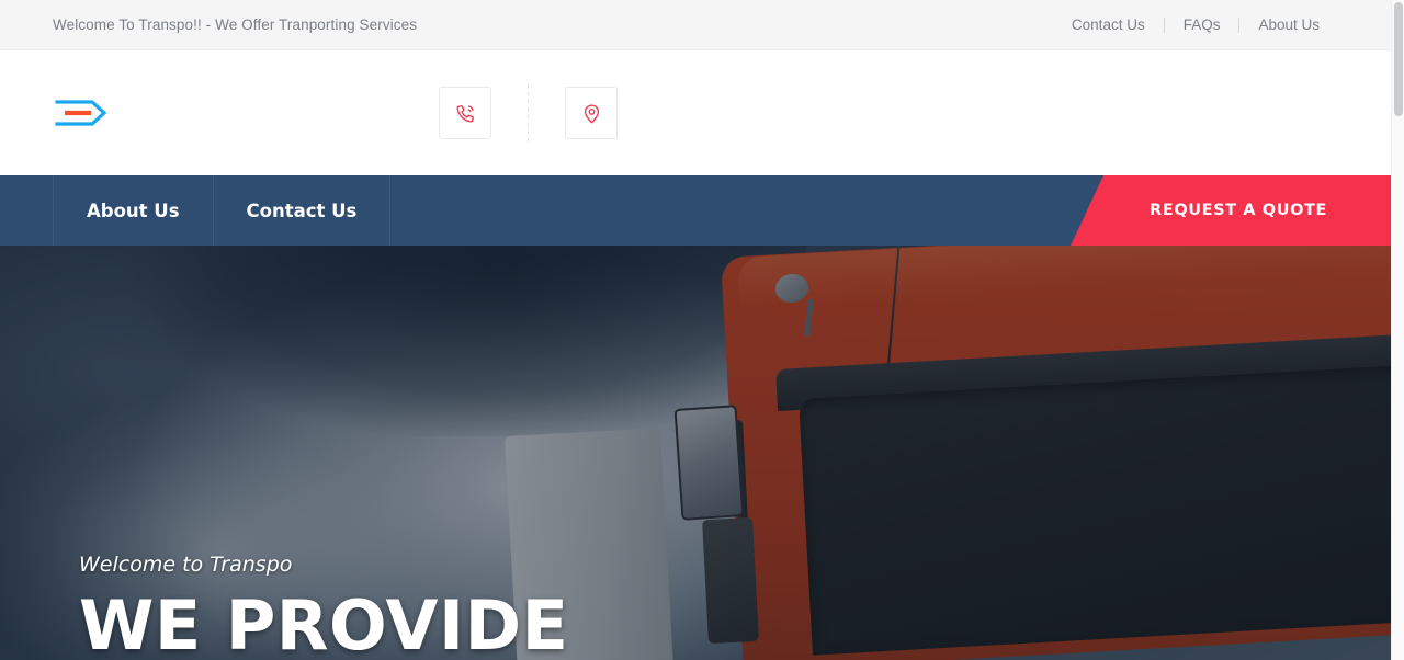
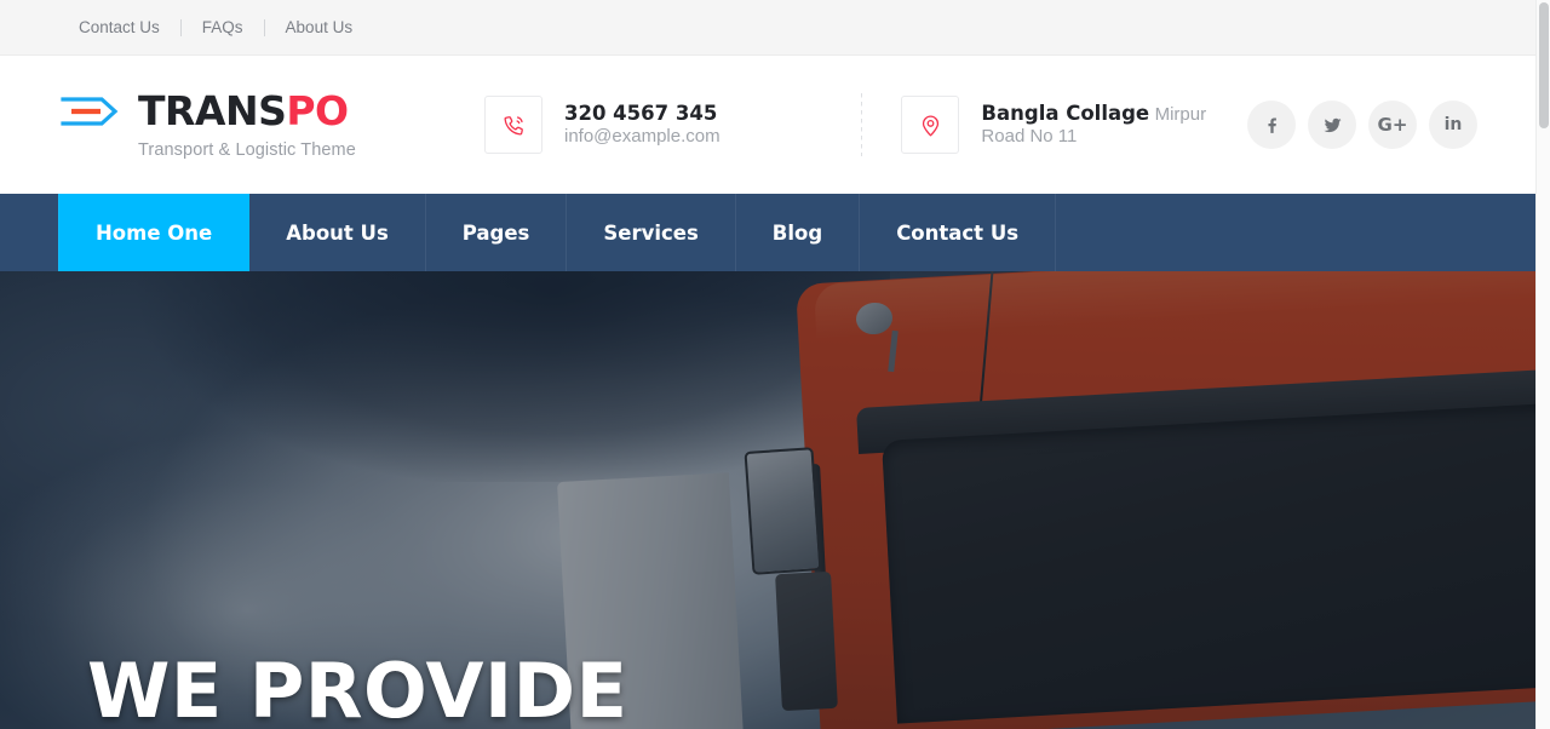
- Welcome To Transpo!! - We Offer Tranporting Services
  Contact Us
  FAQs
  About Us
+ TRANSPO
+ Transport & Logistic Theme
+ 320 4567 345 info@example.com
+ Bangla Collage Mirpur Road No 11
+ G+
+ in
+ Home One
  About Us
+ Pages
+ Services
+ Blog
  Contact Us
- REQUEST A QUOTE
- Welcome to Transpo
  WE PROVIDE
